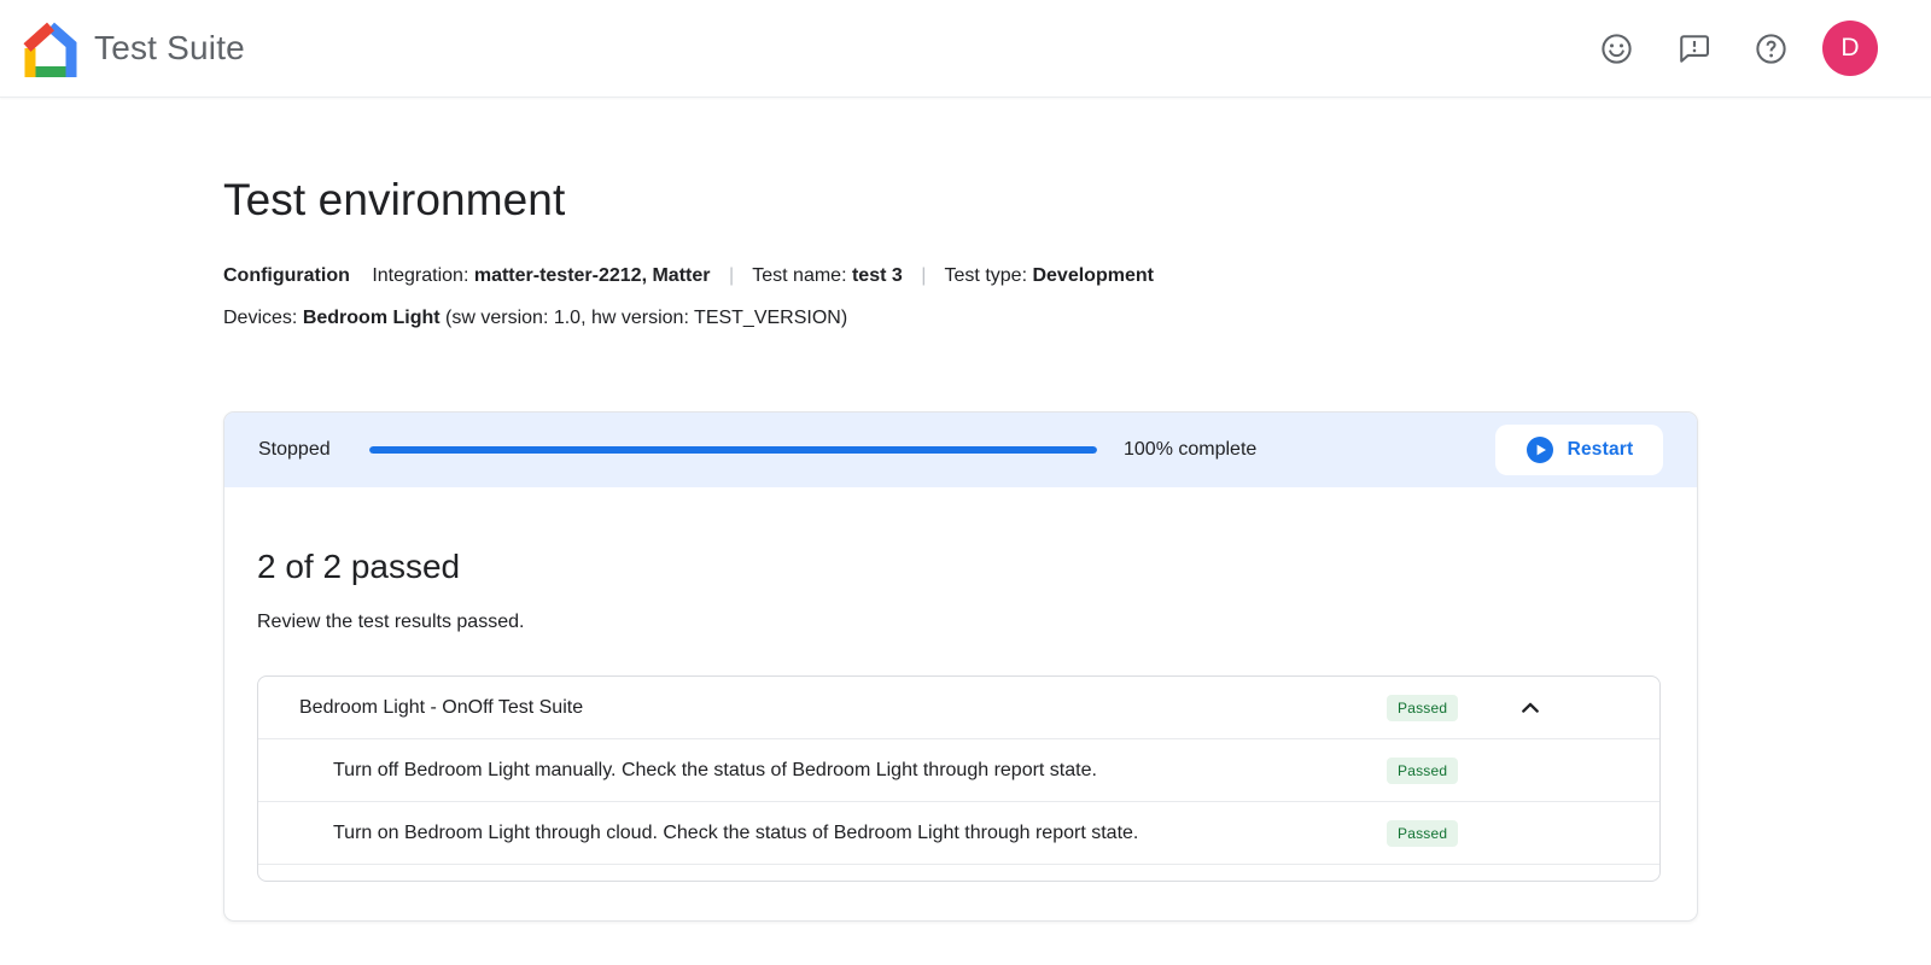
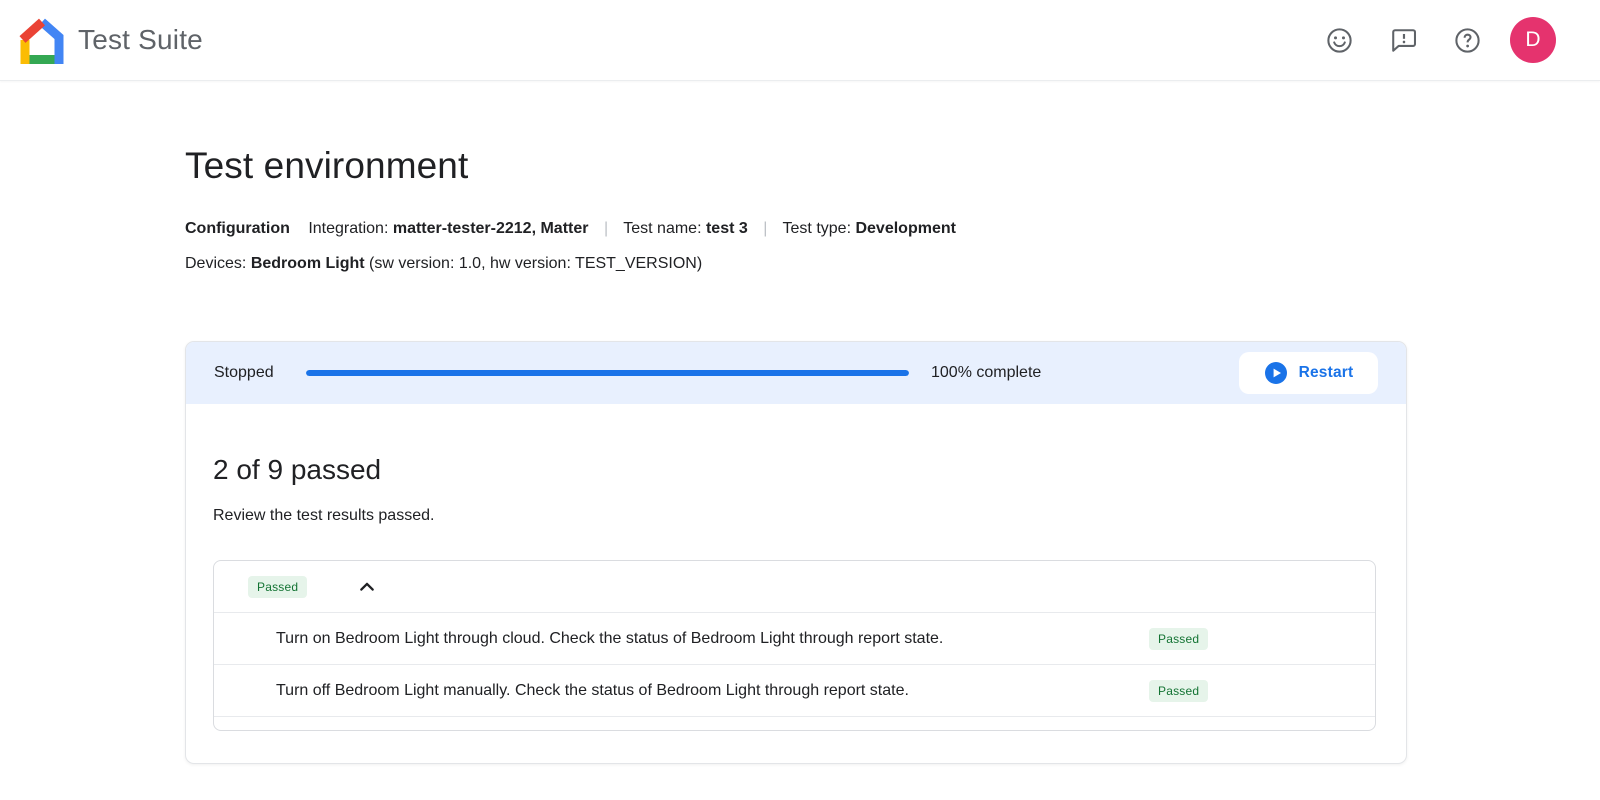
  Test Suite
  D
  Test environment
  Configuration Integration: matter-tester-2212, Matter | Test name: test 3 | Test type: Development
  Devices: Bedroom Light (sw version: 1.0, hw version: TEST_VERSION)
  Stopped
  100% complete
  Restart
- 2 of 2 passed
+ 2 of 9 passed
  Review the test results passed.
- Bedroom Light - OnOff Test Suite
  Passed
- Turn off Bedroom Light manually. Check the status of Bedroom Light through report state.
+ Turn on Bedroom Light through cloud. Check the status of Bedroom Light through report state.
  Passed
- Turn on Bedroom Light through cloud. Check the status of Bedroom Light through report state.
+ Turn off Bedroom Light manually. Check the status of Bedroom Light through report state.
  Passed
